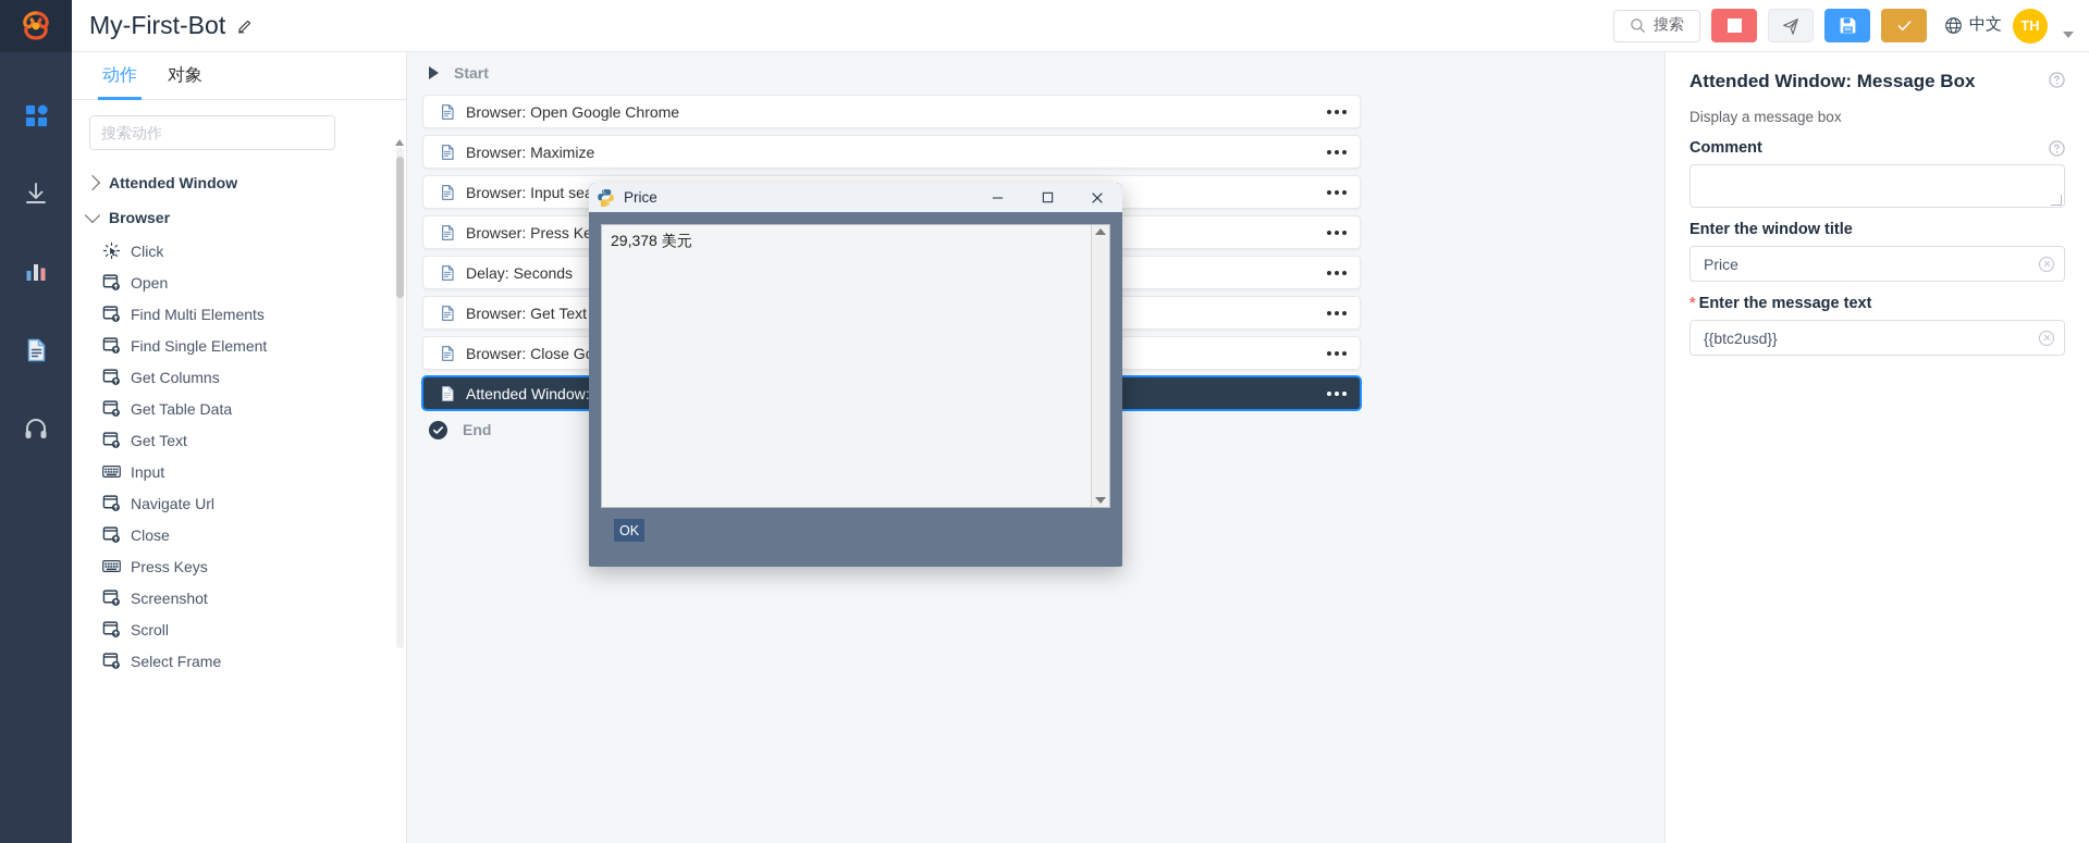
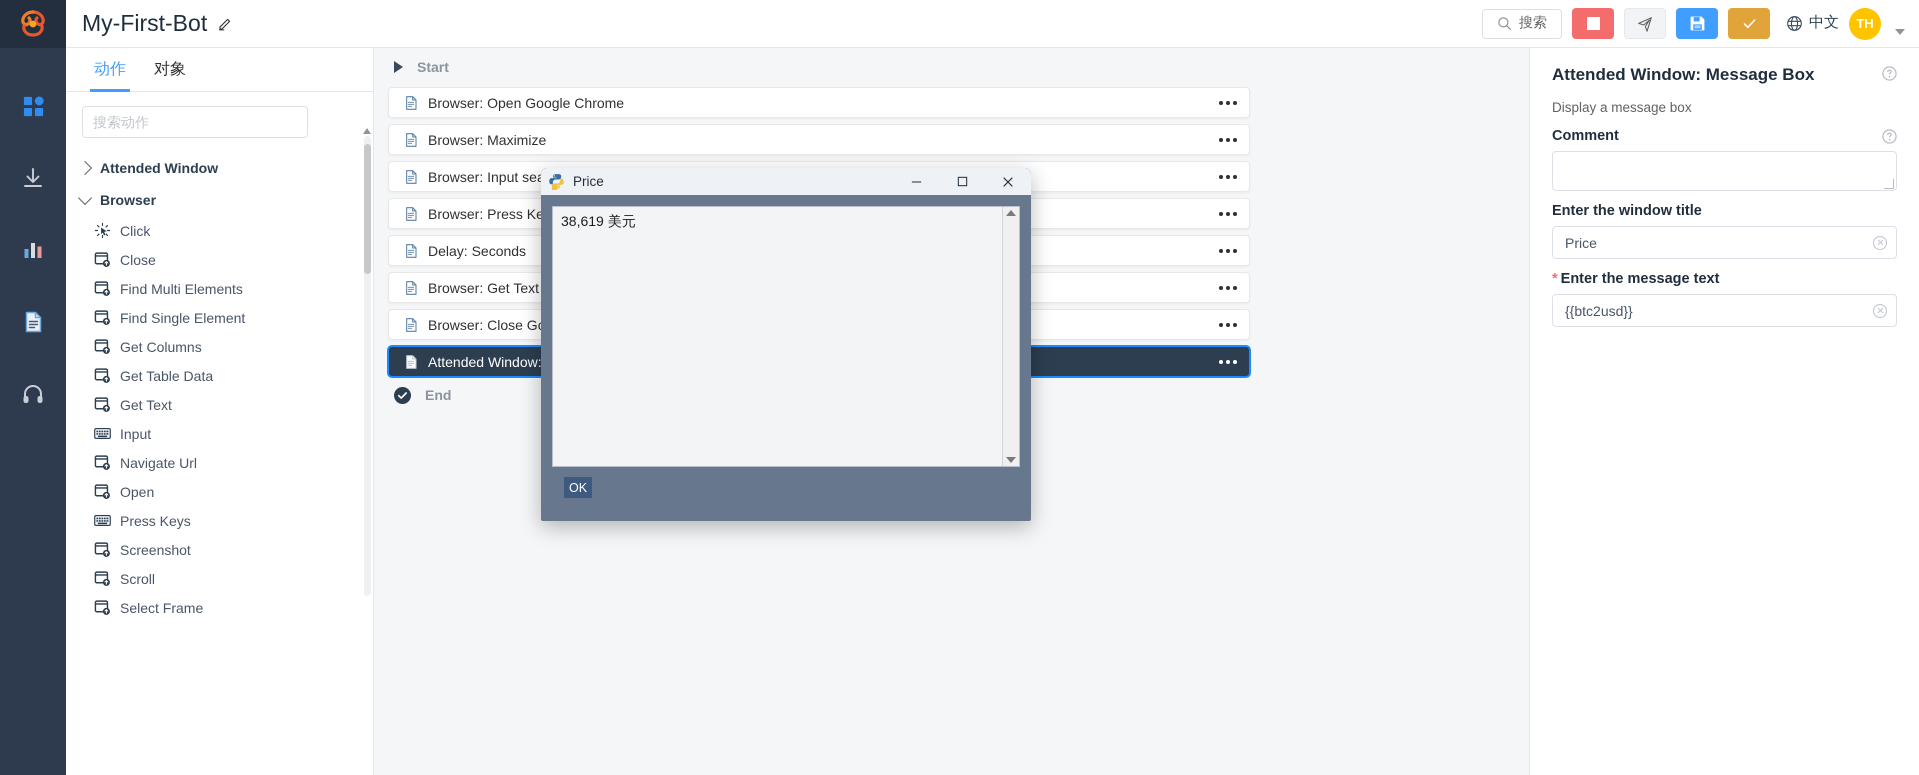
  动作
  对象
  搜索动作
  Attended Window
  Browser
  Click
- Open
+ Close
  Find Multi Elements
  Find Single Element
  Get Columns
  Get Table Data
  Get Text
  Input
  Navigate Url
- Close
+ Open
  Press Keys
  Screenshot
  Scroll
  Select Frame
  Start
  Browser: Open Google Chrome
  Browser: Maximize
  Delay: Seconds
  Browser: Get Text
  End
  Attended Window: Message Box
  Display a message box
  Comment
  Enter the window title
  Price
  * Enter the message text
  {{btc2usd}}
  My-First-Bot
  搜索
  中文
  TH
  Price
- 29,378 美元
+ 38,619 美元
  OK
